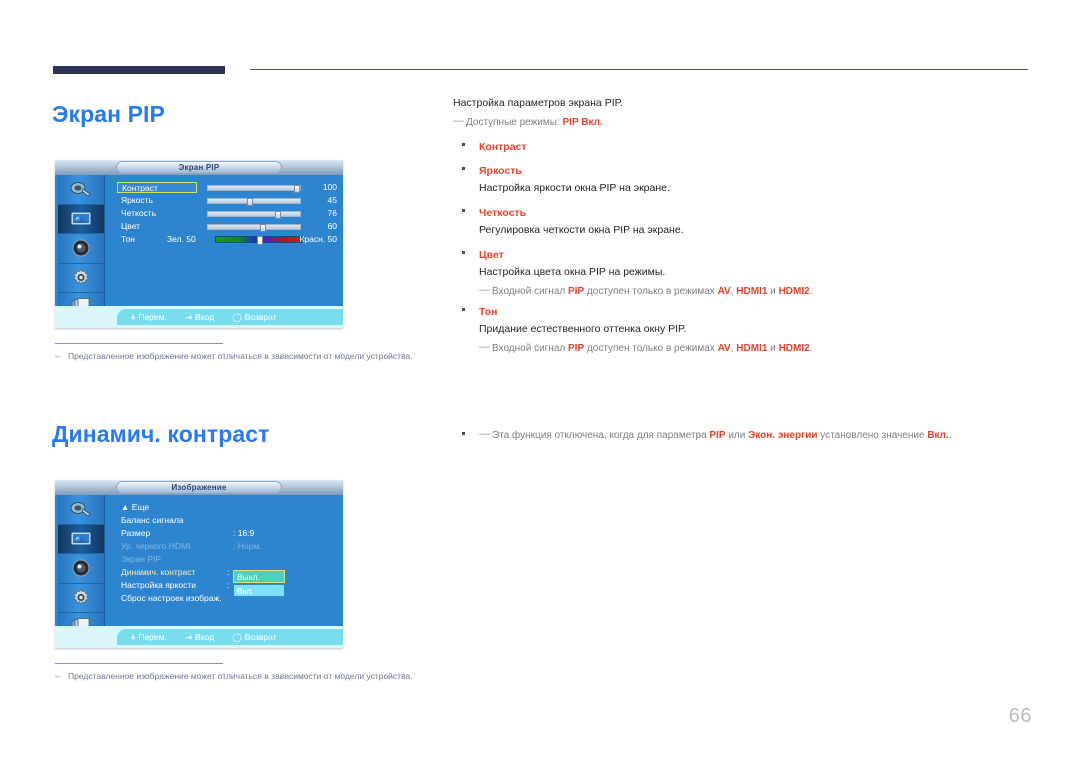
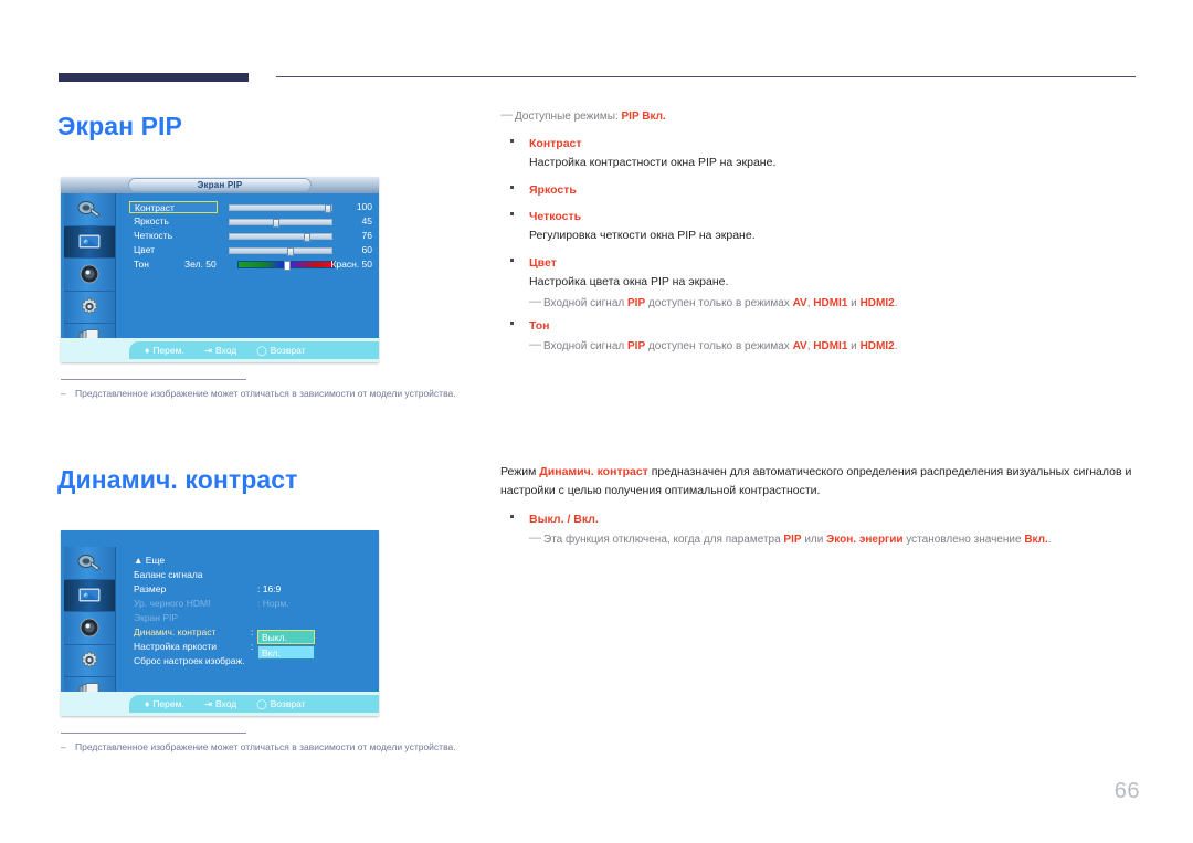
  Экран PIP
  Экран PIP
  Контраст
  100
  Яркость
  45
  Четкость
  76
  Цвет
  60
  Тон
  Зел. 50
  Красн. 50
  ♦
  Перем.
  ⇥
  Вход
  ◯
  Возврат
  –
  Представленное изображение может отличаться в зависимости от модели устройства.
  Динамич. контраст
- Изображение
  ▲ Еще
  Баланс сигнала
  Размер
  : 16:9
  Ур. черного HDMI
  : Норм.
  Экран PIP
  Динамич. контраст
  :
  Настройка яркости
  :
  Сброс настроек изображ.
  Выкл.
  Вкл.
  ♦
  Перем.
  ⇥
  Вход
  ◯
  Возврат
  –
  Представленное изображение может отличаться в зависимости от модели устройства.
- Настройка параметров экрана PIP.
  —
  Доступные режимы: PIP Вкл.
  Контраст
+ Настройка контрастности окна PIP на экране.
  Яркость
- Настройка яркости окна PIP на экране.
  Четкость
  Регулировка четкости окна PIP на экране.
  Цвет
- Настройка цвета окна PIP на режимы.
+ Настройка цвета окна PIP на экране.
  —
  Входной сигнал PIP доступен только в режимах AV, HDMI1 и HDMI2.
  Тон
- Придание естественного оттенка окну PIP.
  —
  Входной сигнал PIP доступен только в режимах AV, HDMI1 и HDMI2.
+ Режим Динамич. контраст предназначен для автоматического определения распределения визуальных сигналов и настройки с целью получения оптимальной контрастности.
+ Выкл. / Вкл.
  —
  Эта функция отключена, когда для параметра PIP или Экон. энергии установлено значение Вкл..
  66
